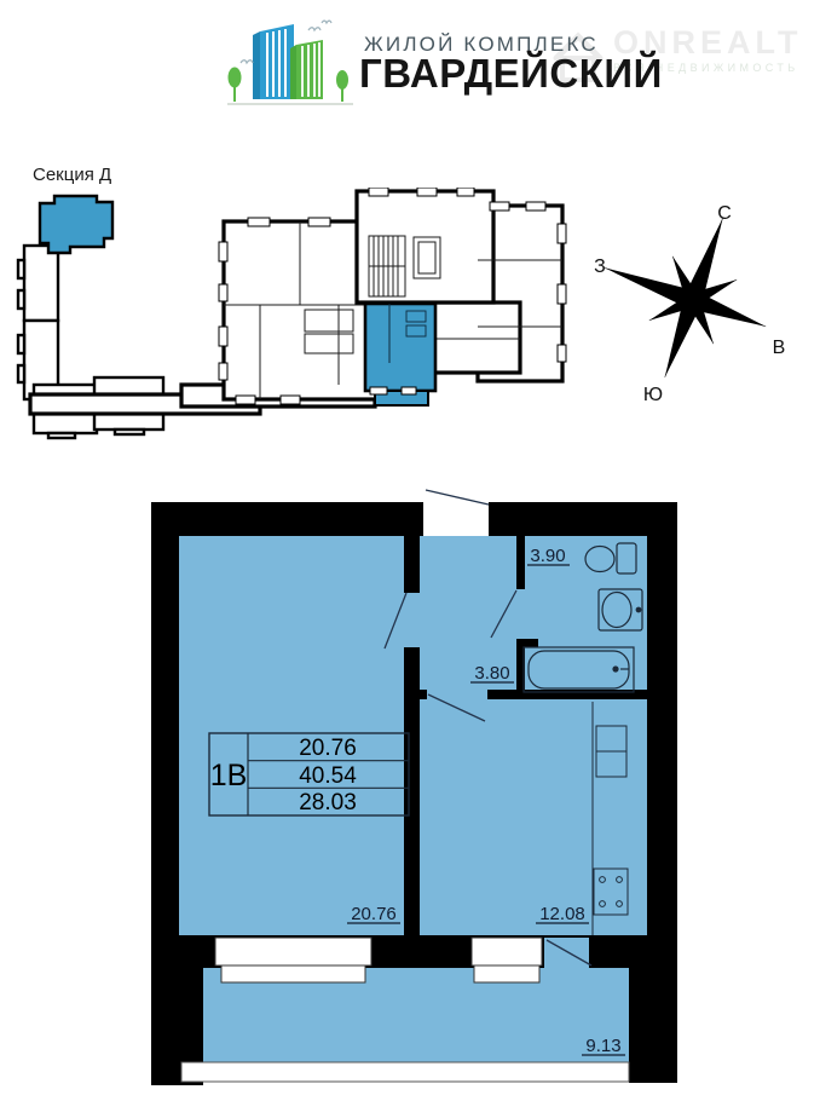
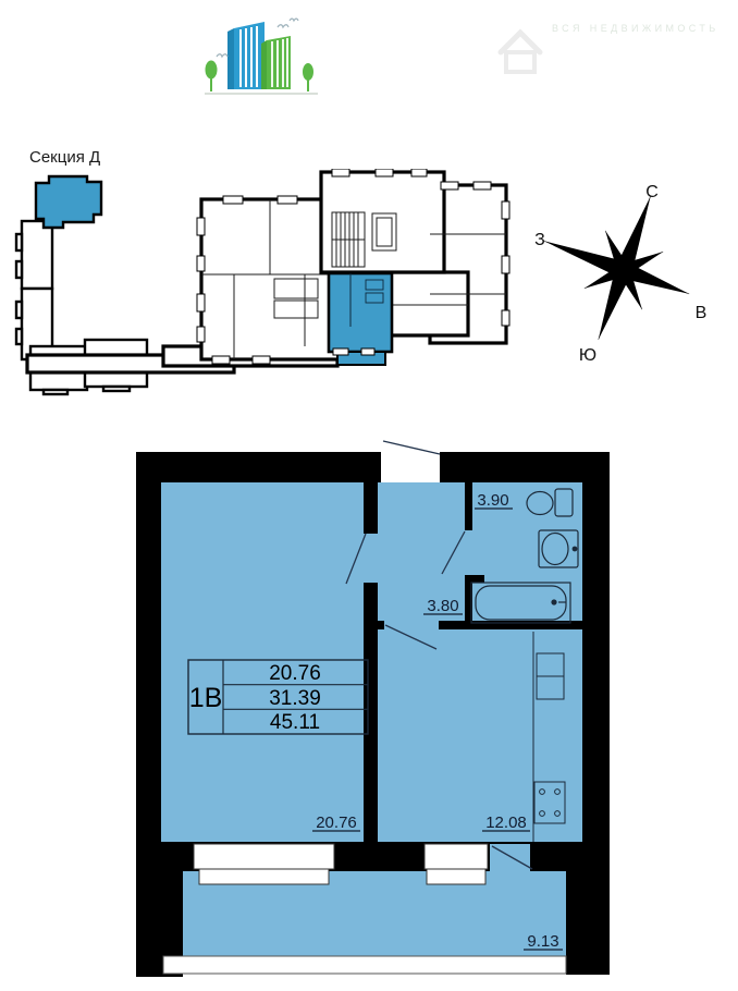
- ONREALT
  ВСЯ НЕДВИЖИМОСТЬ
- ЖИЛОЙ КОМПЛЕКС
- ГВАРДЕЙСКИЙ
  Секция Д
  С
  З
  В
  Ю
  1В
  20.76
- 40.54
+ 31.39
- 28.03
+ 45.11
  3.90
  3.80
  20.76
  12.08
  9.13
